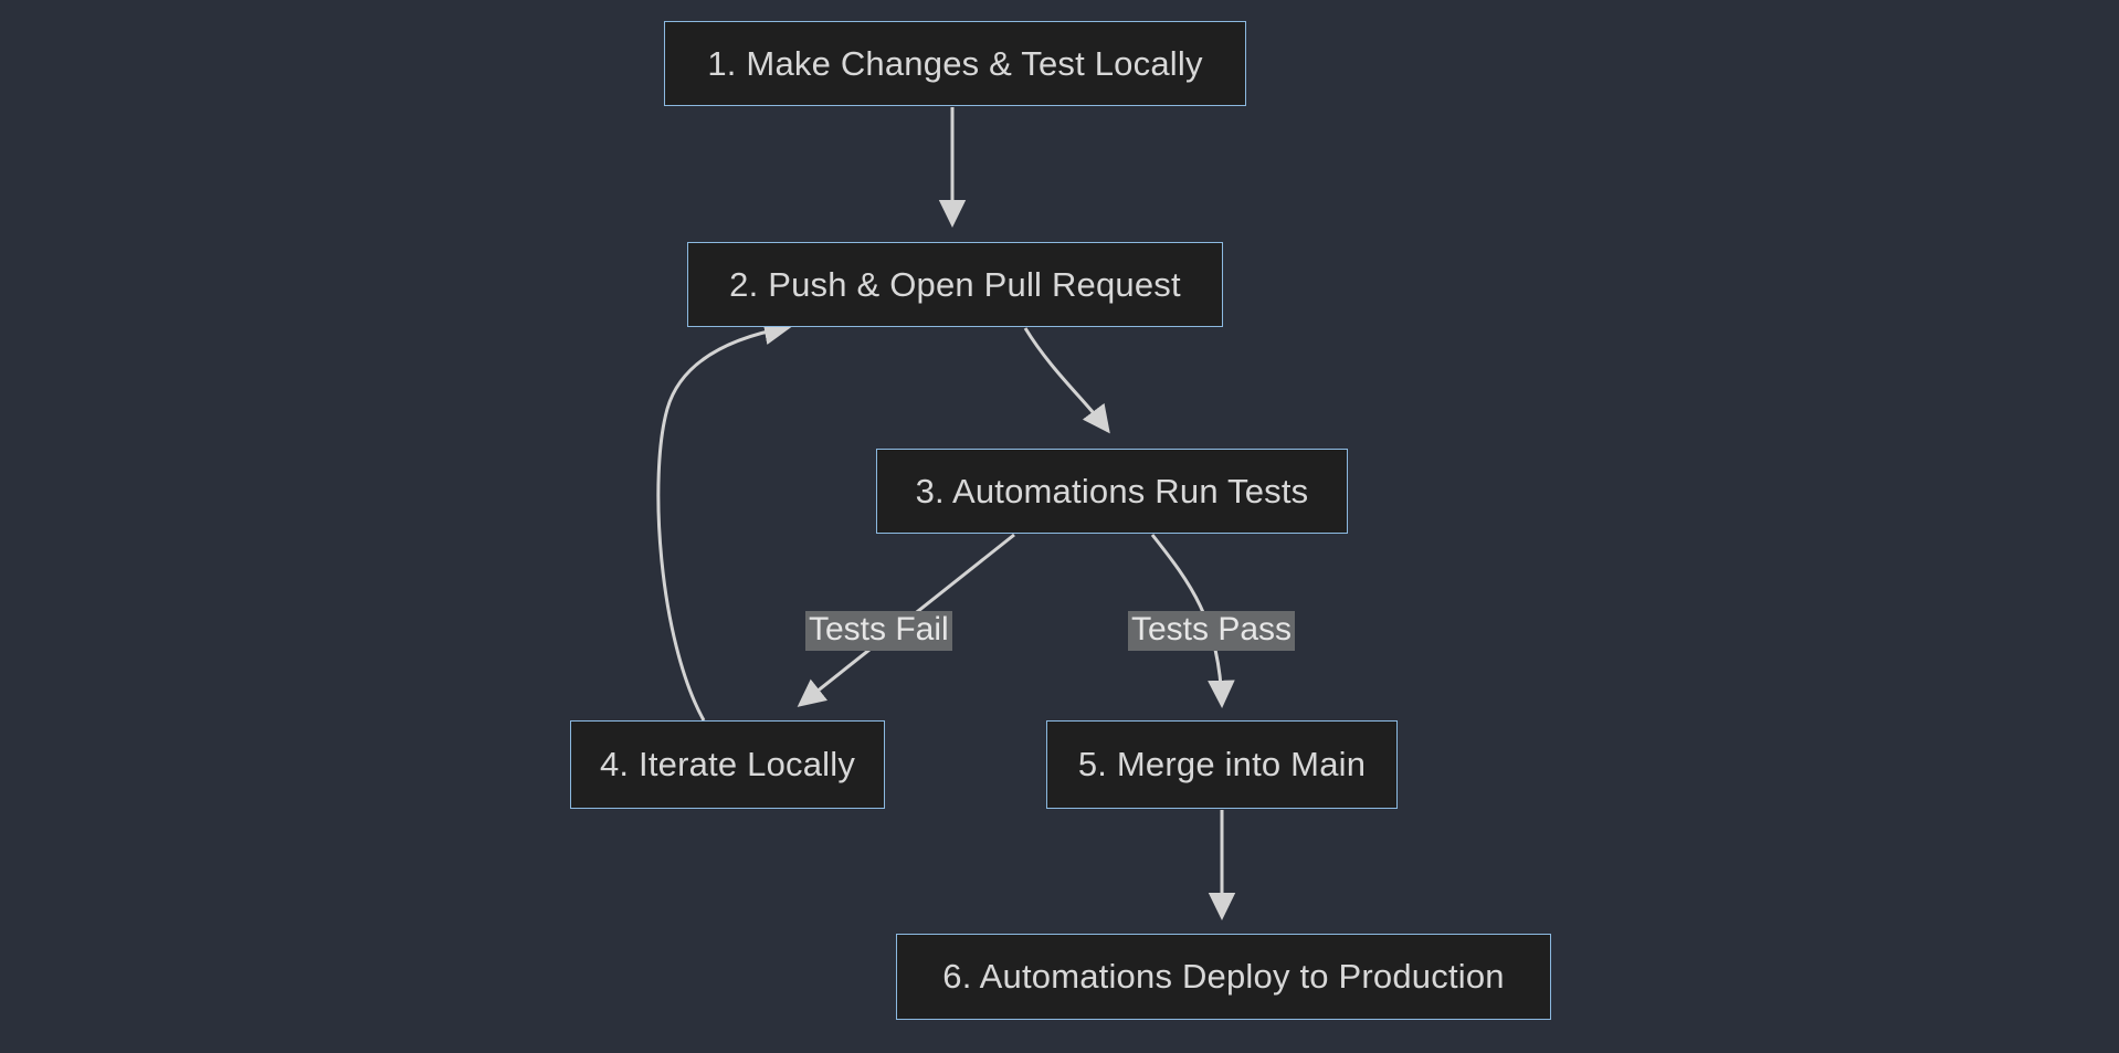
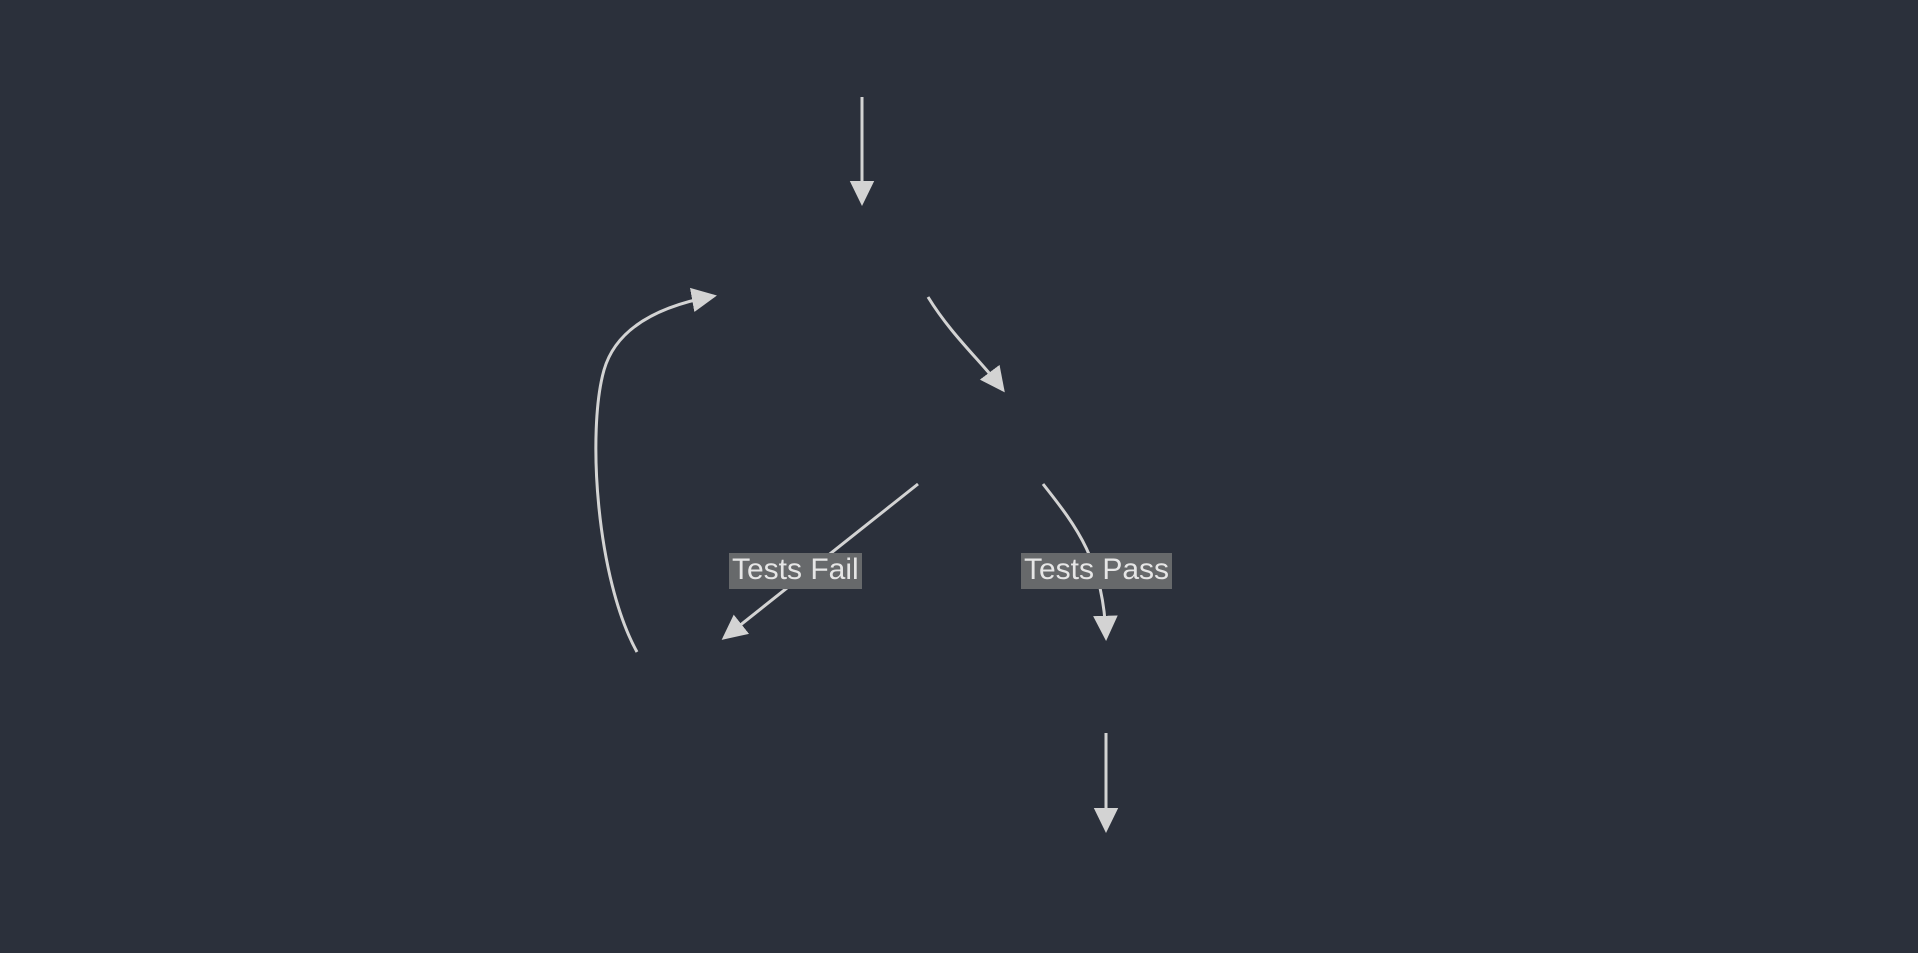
- 1. Make Changes & Test Locally
- 2. Push & Open Pull Request
- 3. Automations Run Tests
- 4. Iterate Locally
- 5. Merge into Main
- 6. Automations Deploy to Production
  Tests Fail
  Tests Pass
